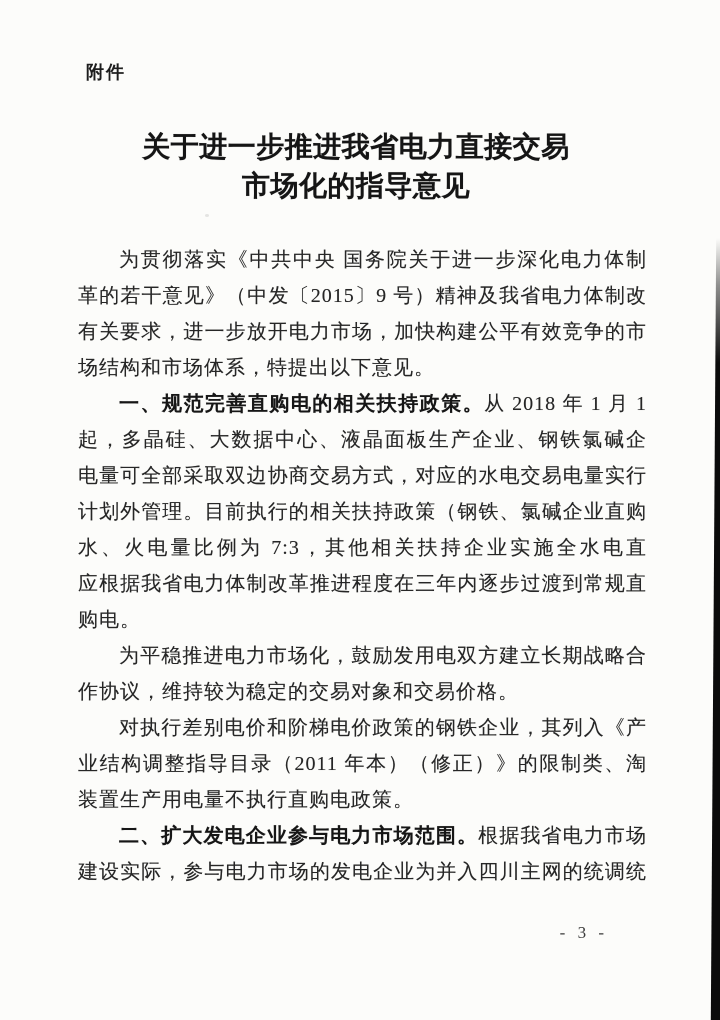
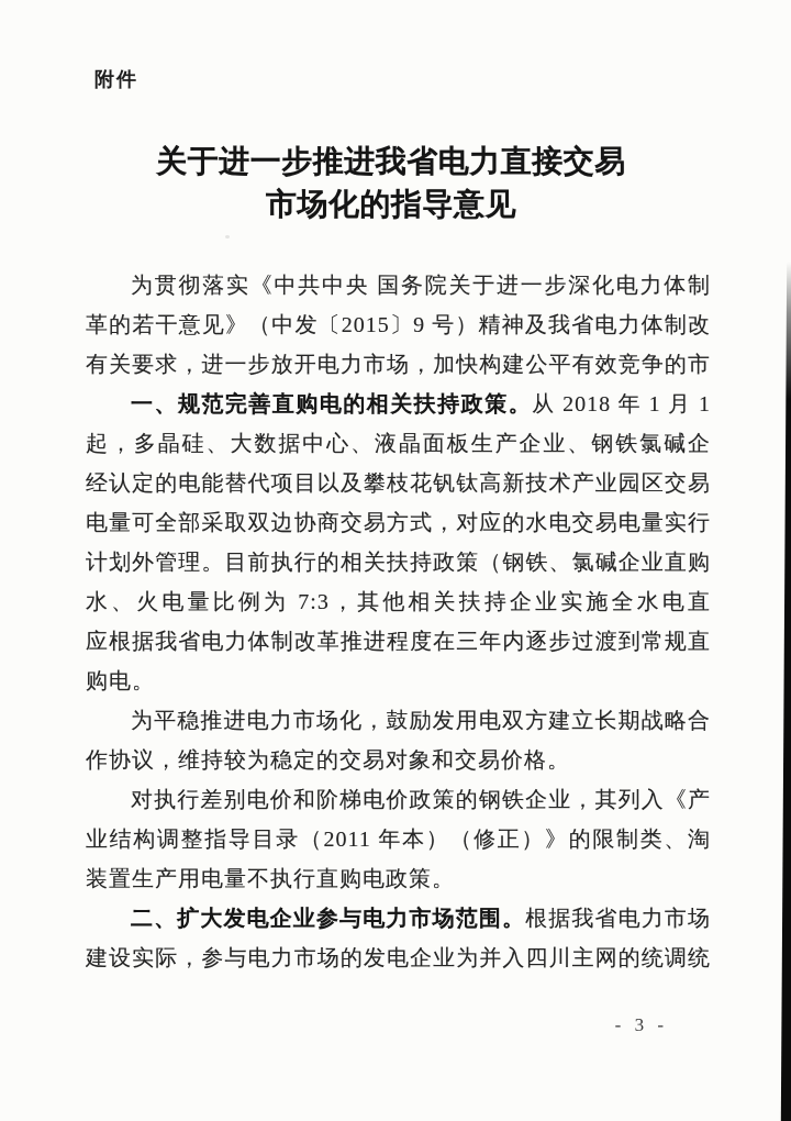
  附件
  关于进一步推进我省电力直接交易
  市场化的指导意见
  为贯彻落实《中共中央 国务院关于进一步深化电力体制
  革的若干意见》（中发〔2015〕9 号）精神及我省电力体制改
  有关要求，进一步放开电力市场，加快构建公平有效竞争的市
- 场结构和市场体系，特提出以下意见。
  一、规范完善直购电的相关扶持政策。从 2018 年 1 月 1
  起，多晶硅、大数据中心、液晶面板生产企业、钢铁氯碱企
+ 经认定的电能替代项目以及攀枝花钒钛高新技术产业园区交易
  电量可全部采取双边协商交易方式，对应的水电交易电量实行
  计划外管理。目前执行的相关扶持政策（钢铁、氯碱企业直购
  水、火电量比例为 7:3，其他相关扶持企业实施全水电直
  应根据我省电力体制改革推进程度在三年内逐步过渡到常规直
  购电。
  为平稳推进电力市场化，鼓励发用电双方建立长期战略合
  作协议，维持较为稳定的交易对象和交易价格。
  对执行差别电价和阶梯电价政策的钢铁企业，其列入《产
  业结构调整指导目录（2011 年本）（修正）》的限制类、淘
  装置生产用电量不执行直购电政策。
  二、扩大发电企业参与电力市场范围。根据我省电力市场
  建设实际，参与电力市场的发电企业为并入四川主网的统调统
  - 3 -
